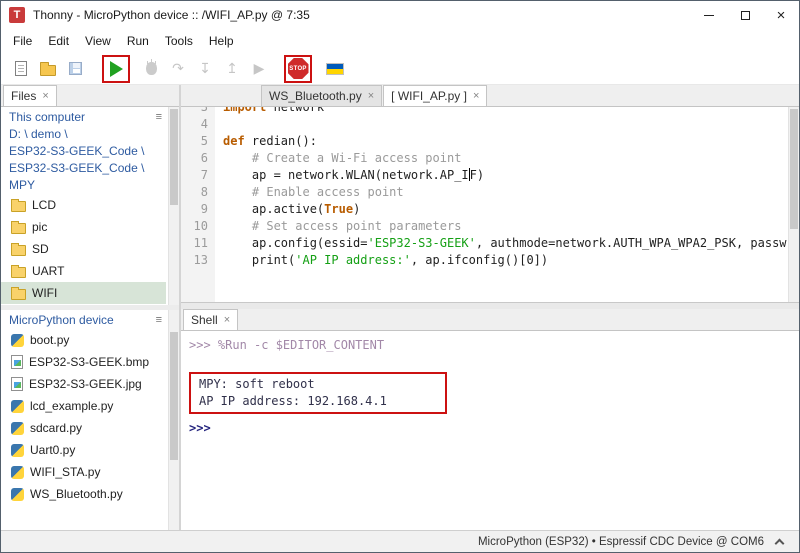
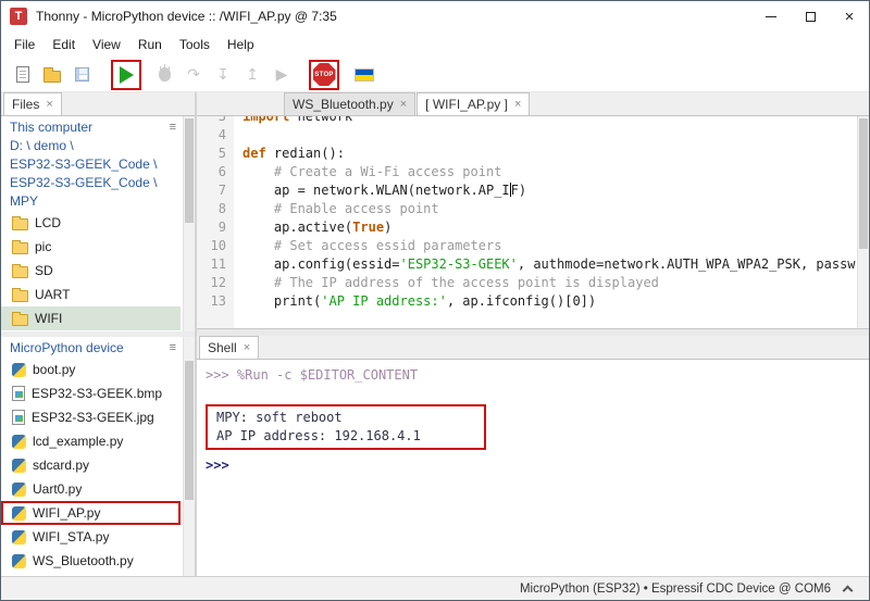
  T
  Thonny - MicroPython device :: /WIFI_AP.py @ 7:35
  ×
  File
  Edit
  View
  Run
  Tools
  Help
  ↷
  ↧
  ↥
  ▶
  Files
  ×
  This computer
  ≡
  D: \ demo \
  ESP32-S3-GEEK_Code \
  ESP32-S3-GEEK_Code \
  MPY
  LCD
  pic
  SD
  UART
  WIFI
  MicroPython device
  ≡
  boot.py
  ESP32-S3-GEEK.bmp
  ESP32-S3-GEEK.jpg
  lcd_example.py
  sdcard.py
  Uart0.py
+ WIFI_AP.py
  WIFI_STA.py
  WS_Bluetooth.py
  WS_Bluetooth.py
  ×
  [ WIFI_AP.py ]
  ×
  3
  import network
  4
  5
  def redian():
  6
  # Create a Wi-Fi access point
  7
  ap = network.WLAN(network.AP_IF)
  8
  # Enable access point
  9
  ap.active(True)
  10
- # Set access point parameters
+ # Set access essid parameters
  11
  ap.config(essid='ESP32-S3-GEEK', authmode=network.AUTH_WPA_WPA2_PSK, passw
+ 12
+ # The IP address of the access point is displayed
  13
  print('AP IP address:', ap.ifconfig()[0])
  Shell
  ×
  >>> %Run -c $EDITOR_CONTENT
  MPY: soft reboot
  AP IP address: 192.168.4.1
  >>>
  MicroPython (ESP32) • Espressif CDC Device @ COM6
